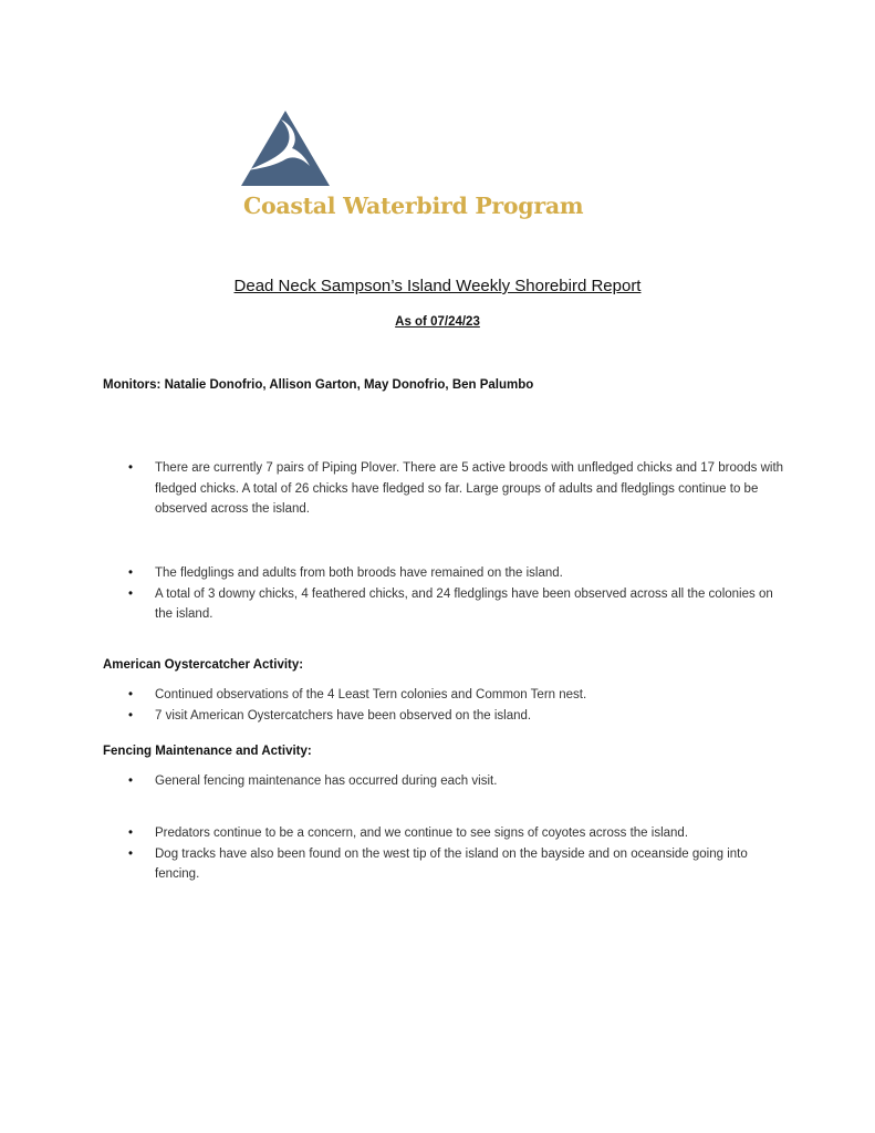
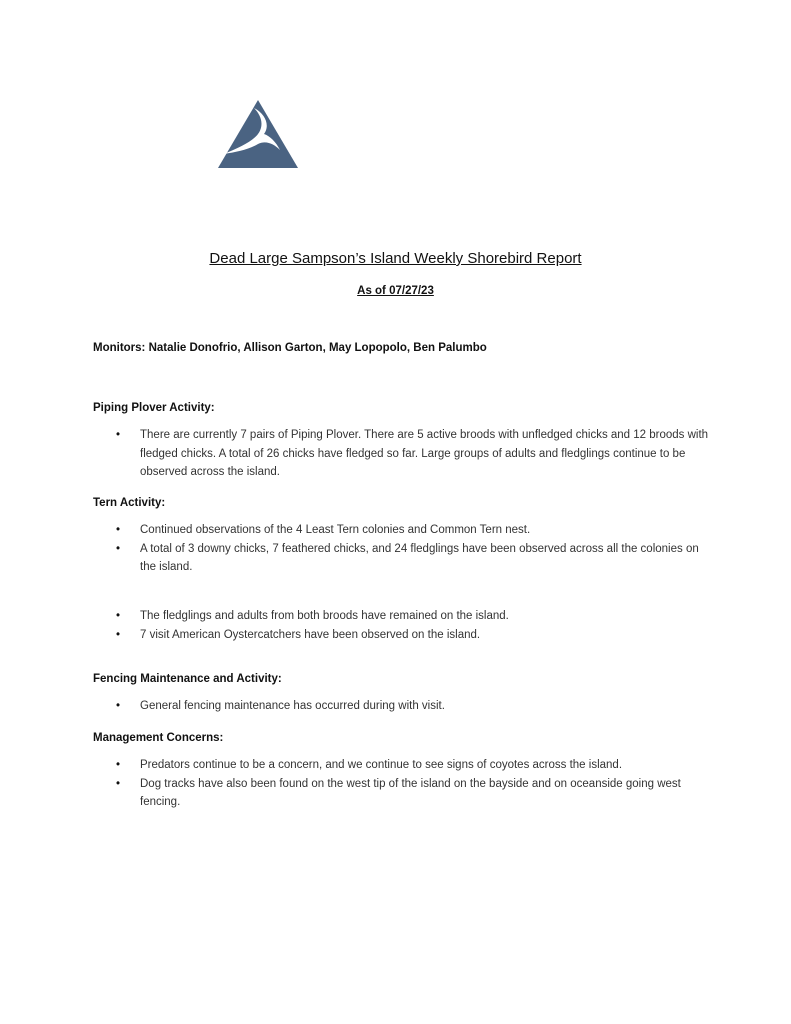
- Coastal Waterbird Program
- Dead Neck Sampson’s Island Weekly Shorebird Report
+ Dead Large Sampson’s Island Weekly Shorebird Report
- As of 07/24/23
+ As of 07/27/23
- Monitors: Natalie Donofrio, Allison Garton, May Donofrio, Ben Palumbo
+ Monitors: Natalie Donofrio, Allison Garton, May Lopopolo, Ben Palumbo
+ Piping Plover Activity:
  •
- There are currently 7 pairs of Piping Plover. There are 5 active broods with unfledged chicks and 17 broods with fledged chicks. A total of 26 chicks have fledged so far. Large groups of adults and fledglings continue to be observed across the island.
+ There are currently 7 pairs of Piping Plover. There are 5 active broods with unfledged chicks and 12 broods with fledged chicks. A total of 26 chicks have fledged so far. Large groups of adults and fledglings continue to be observed across the island.
+ Tern Activity:
  •
- The fledglings and adults from both broods have remained on the island.
+ Continued observations of the 4 Least Tern colonies and Common Tern nest.
  •
- A total of 3 downy chicks, 4 feathered chicks, and 24 fledglings have been observed across all the colonies on the island.
+ A total of 3 downy chicks, 7 feathered chicks, and 24 fledglings have been observed across all the colonies on the island.
- American Oystercatcher Activity:
  •
- Continued observations of the 4 Least Tern colonies and Common Tern nest.
+ The fledglings and adults from both broods have remained on the island.
  •
  7 visit American Oystercatchers have been observed on the island.
  Fencing Maintenance and Activity:
  •
- General fencing maintenance has occurred during each visit.
+ General fencing maintenance has occurred during with visit.
+ Management Concerns:
  •
  Predators continue to be a concern, and we continue to see signs of coyotes across the island.
  •
- Dog tracks have also been found on the west tip of the island on the bayside and on oceanside going into fencing.
+ Dog tracks have also been found on the west tip of the island on the bayside and on oceanside going west fencing.
